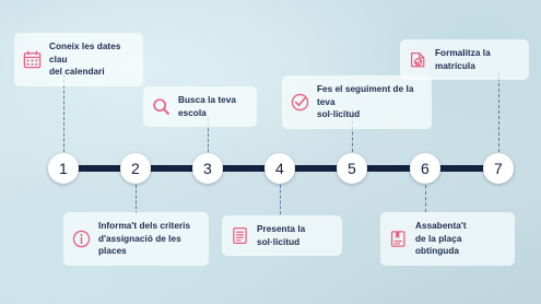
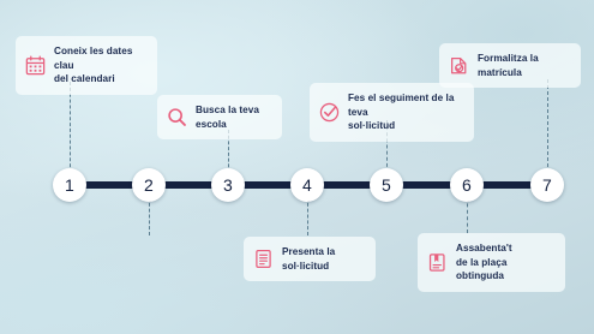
  1
  2
  3
  4
  5
  6
  7
  Coneix les dates clau
  del calendari
- Informa't dels criteris
- d'assignació de les places
  Busca la teva escola
  Presenta la sol·licitud
  Fes el seguiment de la teva
  sol·licitud
  Assabenta't
  de la plaça obtinguda
  Formalitza la matrícula
